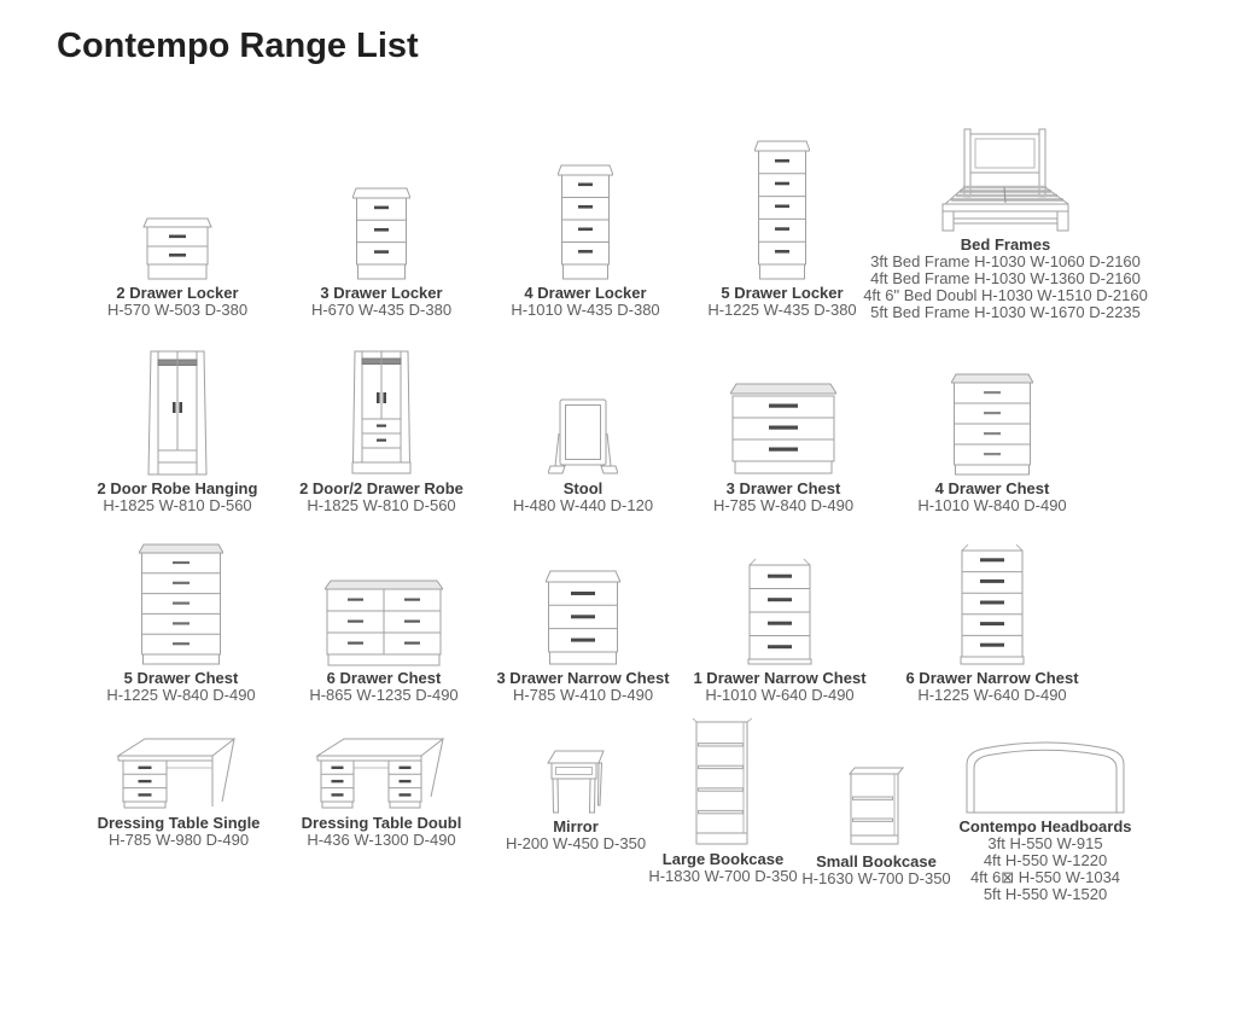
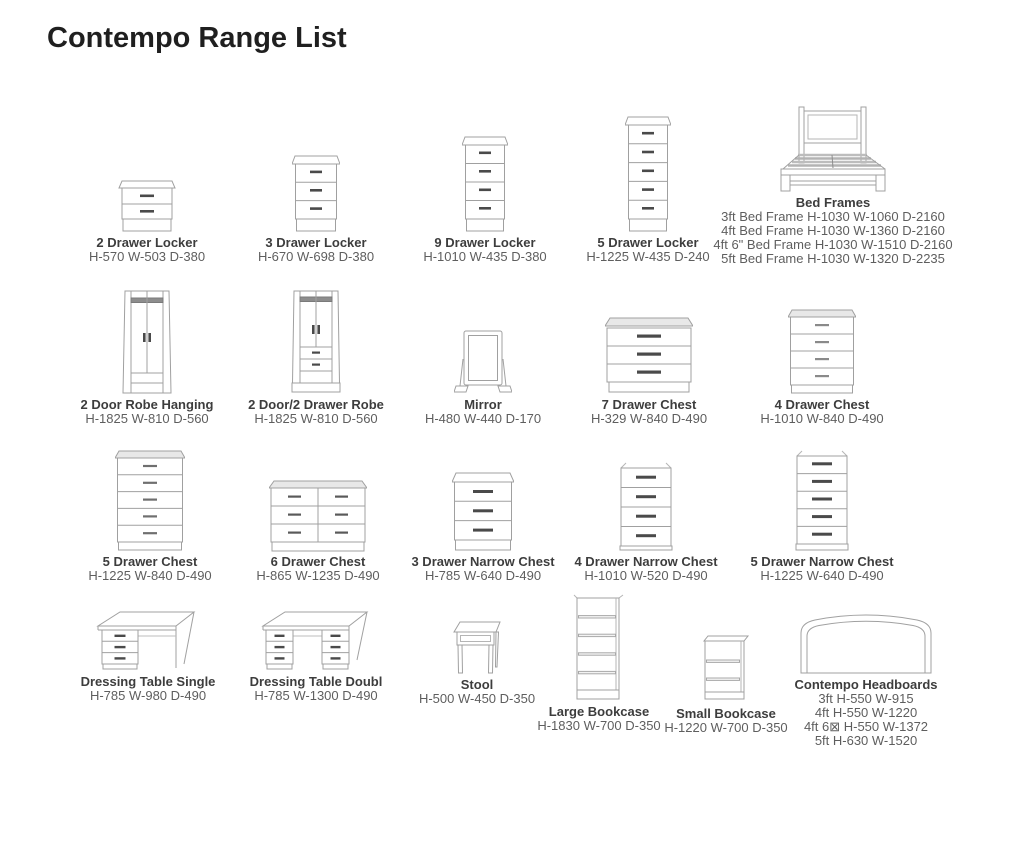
  Contempo Range List
  2 Drawer Locker
  H-570 W-503 D-380
  3 Drawer Locker
- H-670 W-435 D-380
+ H-670 W-698 D-380
- 4 Drawer Locker
+ 9 Drawer Locker
  H-1010 W-435 D-380
  5 Drawer Locker
- H-1225 W-435 D-380
+ H-1225 W-435 D-240
  Bed Frames
  3ft Bed Frame H-1030 W-1060 D-2160
  4ft Bed Frame H-1030 W-1360 D-2160
- 4ft 6" Bed Doubl H-1030 W-1510 D-2160
+ 4ft 6" Bed Frame H-1030 W-1510 D-2160
- 5ft Bed Frame H-1030 W-1670 D-2235
+ 5ft Bed Frame H-1030 W-1320 D-2235
  2 Door Robe Hanging
  H-1825 W-810 D-560
  2 Door/2 Drawer Robe
  H-1825 W-810 D-560
- Stool
+ Mirror
- H-480 W-440 D-120
+ H-480 W-440 D-170
- 3 Drawer Chest
+ 7 Drawer Chest
- H-785 W-840 D-490
+ H-329 W-840 D-490
  4 Drawer Chest
  H-1010 W-840 D-490
  5 Drawer Chest
  H-1225 W-840 D-490
  6 Drawer Chest
  H-865 W-1235 D-490
  3 Drawer Narrow Chest
- H-785 W-410 D-490
+ H-785 W-640 D-490
- 1 Drawer Narrow Chest
+ 4 Drawer Narrow Chest
- H-1010 W-640 D-490
+ H-1010 W-520 D-490
- 6 Drawer Narrow Chest
+ 5 Drawer Narrow Chest
  H-1225 W-640 D-490
  Dressing Table Single
  H-785 W-980 D-490
  Dressing Table Doubl
- H-436 W-1300 D-490
+ H-785 W-1300 D-490
- Mirror
+ Stool
- H-200 W-450 D-350
+ H-500 W-450 D-350
  Large Bookcase
  H-1830 W-700 D-350
  Small Bookcase
- H-1630 W-700 D-350
+ H-1220 W-700 D-350
  Contempo Headboards
  3ft H-550 W-915
  4ft H-550 W-1220
- 4ft 6⊠ H-550 W-1034
+ 4ft 6⊠ H-550 W-1372
- 5ft H-550 W-1520
+ 5ft H-630 W-1520
